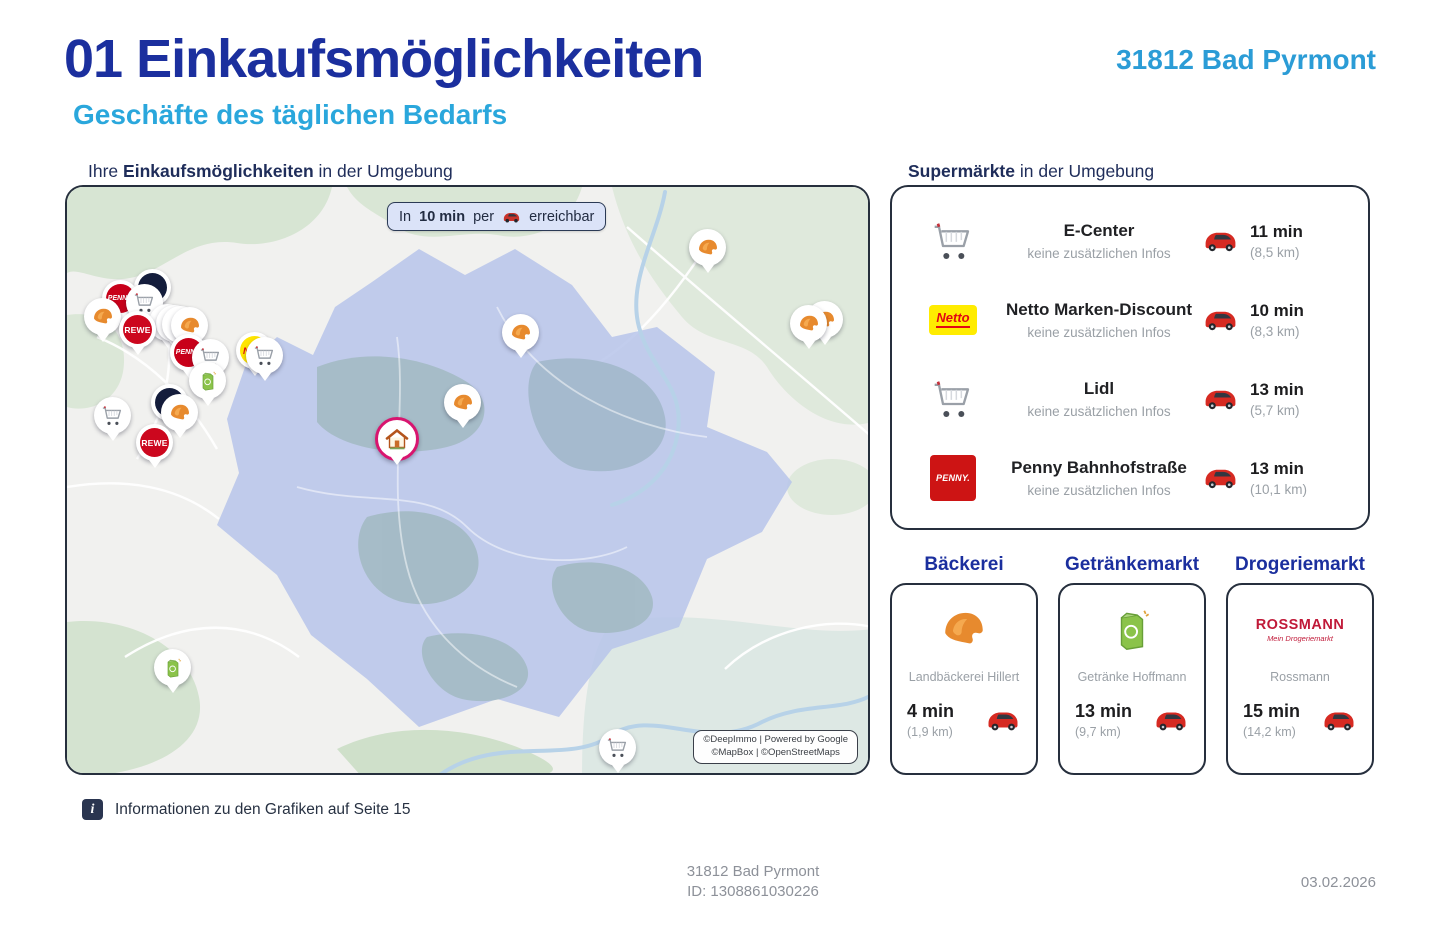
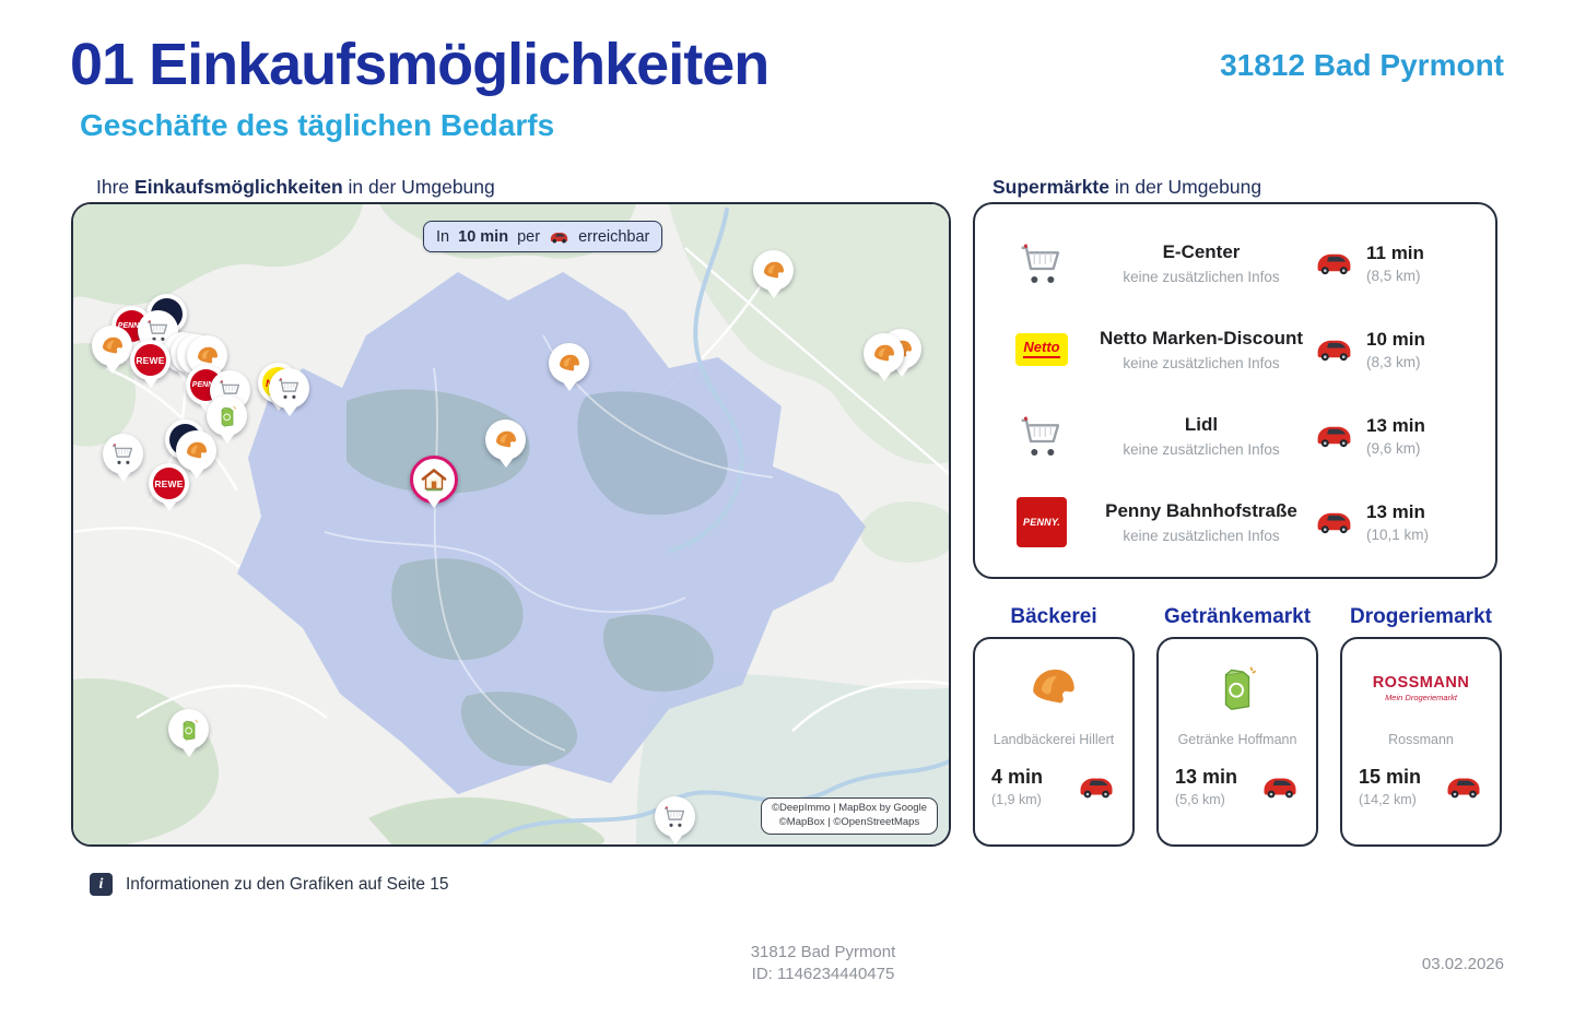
  01 Einkaufsmöglichkeiten
  Geschäfte des täglichen Bedarfs
  31812 Bad Pyrmont
  Ihre Einkaufsmöglichkeiten in der Umgebung
  Supermärkte in der Umgebung
  In
  10 min
  per
  erreichbar
  REWE
  REWE
- ©DeepImmo | Powered by Google
+ ©DeepImmo | MapBox by Google
  ©MapBox | ©OpenStreetMaps
  E-Center
  keine zusätzlichen Infos
  11 min
  (8,5 km)
  Netto
  Netto Marken-Discount
  keine zusätzlichen Infos
  10 min
  (8,3 km)
  Lidl
  keine zusätzlichen Infos
  13 min
- (5,7 km)
+ (9,6 km)
  PENNY.
  Penny Bahnhofstraße
  keine zusätzlichen Infos
  13 min
  (10,1 km)
  Bäckerei
  Getränkemarkt
  Drogeriemarkt
  Landbäckerei Hillert
  4 min
  (1,9 km)
  Getränke Hoffmann
  13 min
- (9,7 km)
+ (5,6 km)
  ROSSMANN
  Mein Drogeriemarkt
  Rossmann
  15 min
  (14,2 km)
  i
  Informationen zu den Grafiken auf Seite 15
  31812 Bad Pyrmont
- ID: 1308861030226
+ ID: 1146234440475
  03.02.2026
